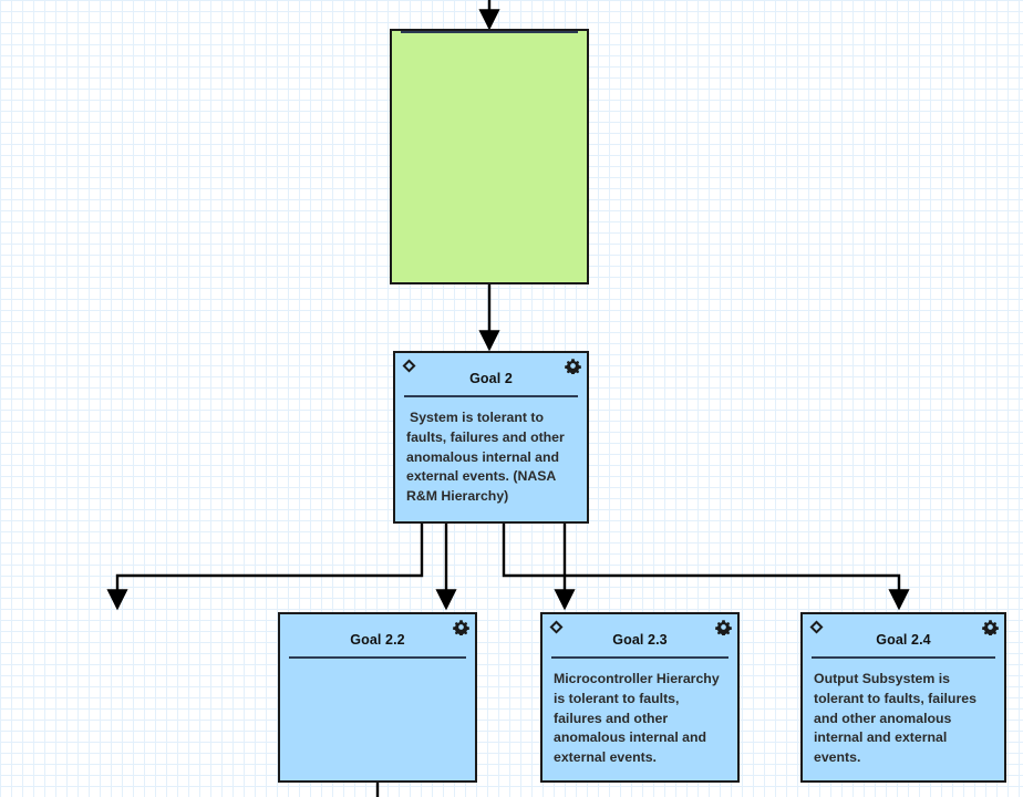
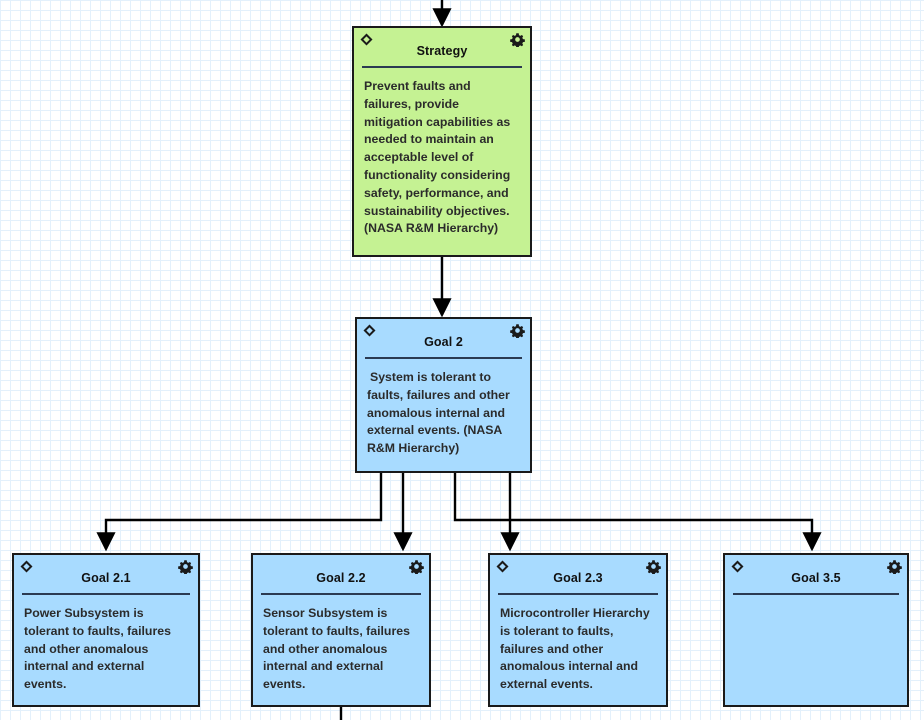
+ Strategy
+ Prevent faults and failures, provide mitigation capabilities as needed to maintain an acceptable level of functionality considering safety, performance, and sustainability objectives. (NASA R&M Hierarchy)
  Goal 2
  System is tolerant to faults, failures and other anomalous internal and external events. (NASA R&M Hierarchy)
+ Goal 2.1
+ Power Subsystem is tolerant to faults, failures and other anomalous internal and external events.
  Goal 2.2
+ Sensor Subsystem is tolerant to faults, failures and other anomalous internal and external events.
  Goal 2.3
  Microcontroller Hierarchy is tolerant to faults, failures and other anomalous internal and external events.
- Goal 2.4
+ Goal 3.5
- Output Subsystem is tolerant to faults, failures and other anomalous internal and external events.
